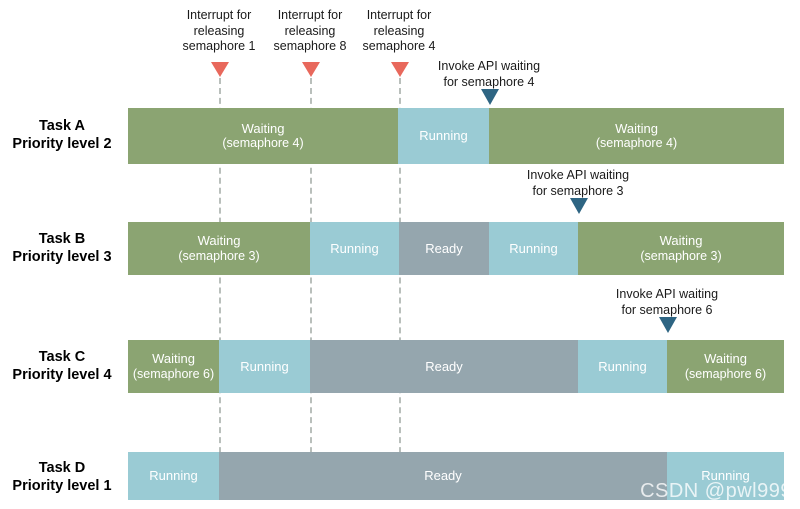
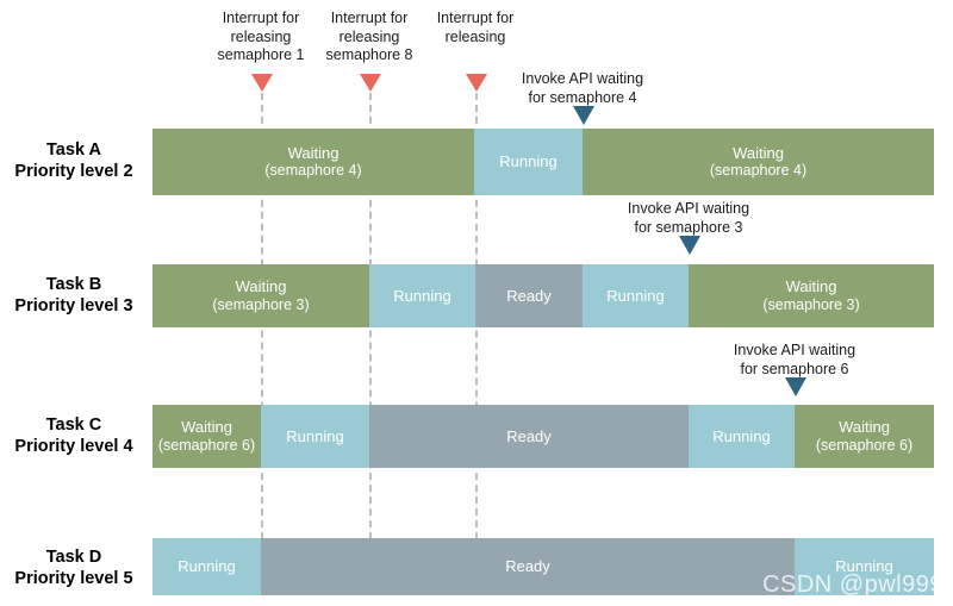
  Interrupt for
  releasing
  semaphore 1
  Interrupt for
  releasing
  semaphore 8
  Interrupt for
  releasing
- semaphore 4
  Invoke API waiting
  for semaphore 4
  Invoke API waiting
  for semaphore 3
  Invoke API waiting
  for semaphore 6
  Task A
  Priority level 2
  Task B
  Priority level 3
  Task C
  Priority level 4
  Task D
- Priority level 1
+ Priority level 5
  Waiting
  (semaphore 4)
  Running
  Waiting
  (semaphore 4)
  Waiting
  (semaphore 3)
  Running
  Ready
  Running
  Waiting
  (semaphore 3)
  Waiting
  (semaphore 6)
  Running
  Ready
  Running
  Waiting
  (semaphore 6)
  Running
  Ready
  Running
  CSDN @pwl999
